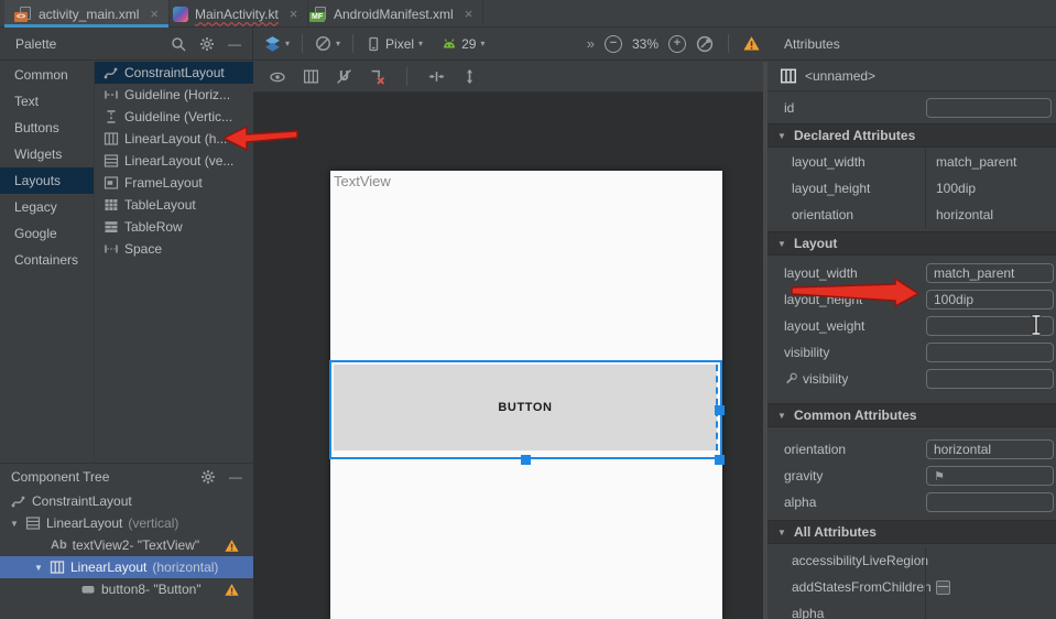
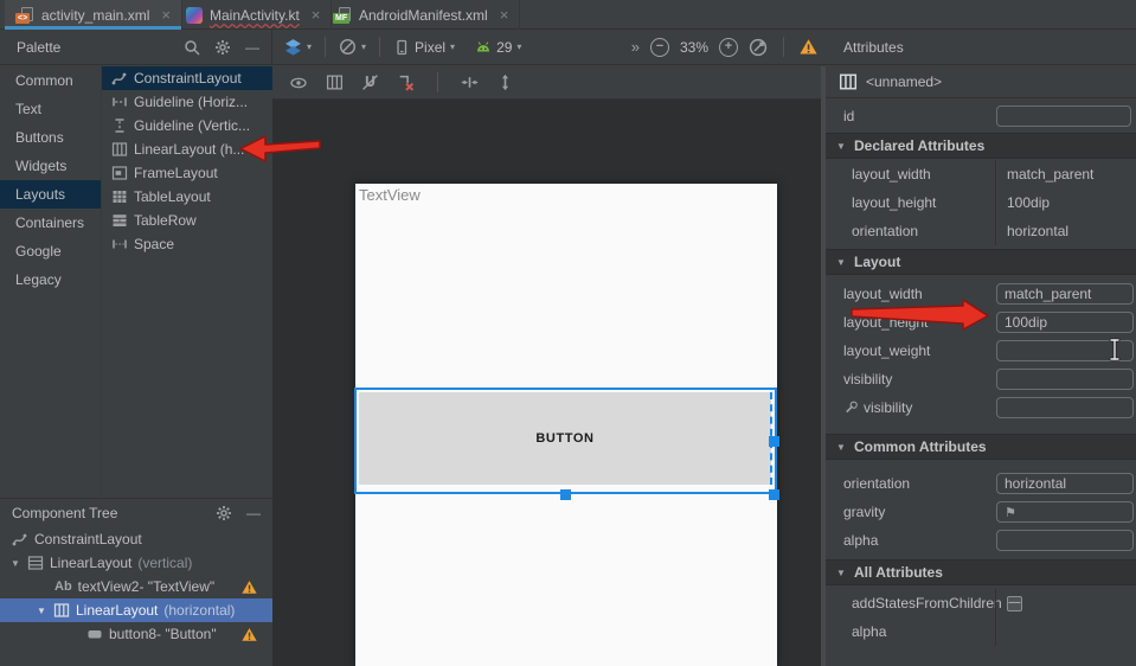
  activity_main.xml
  ×
  MainActivity.kt
  ×
  AndroidManifest.xml
  ×
  Palette
  —
  ▾
  ▾
  Pixel
  ▾
  29
  ▾
  »
  −
  33%
  +
  Attributes
  Common
  Text
  Buttons
  Widgets
  Layouts
- Legacy
+ Containers
  Google
- Containers
+ Legacy
  ConstraintLayout
  Guideline (Horiz...
  Guideline (Vertic...
  LinearLayout (h..
- LinearLayout (ve...
  FrameLayout
  TableLayout
  TableRow
  Space
  TextView
  BUTTON
  Component Tree
  —
  ConstraintLayout
  ▼
  LinearLayout
  (vertical)
  Ab
  textView2- "TextView"
  ▼
  LinearLayout
  (horizontal)
  button8- "Button"
  <unnamed>
  id
  ▼
  Declared Attributes
  layout_width
  match_parent
  layout_height
  100dip
  orientation
  horizontal
  ▼
  Layout
  layout_width
  match_parent
  layout_height
  100dip
  layout_weight
  visibility
  visibility
  ▼
  Common Attributes
  orientation
  horizontal
  gravity
  ⚑
  alpha
  ▼
  All Attributes
- accessibilityLiveRegion
  addStatesFromChildren
  —
  alpha
